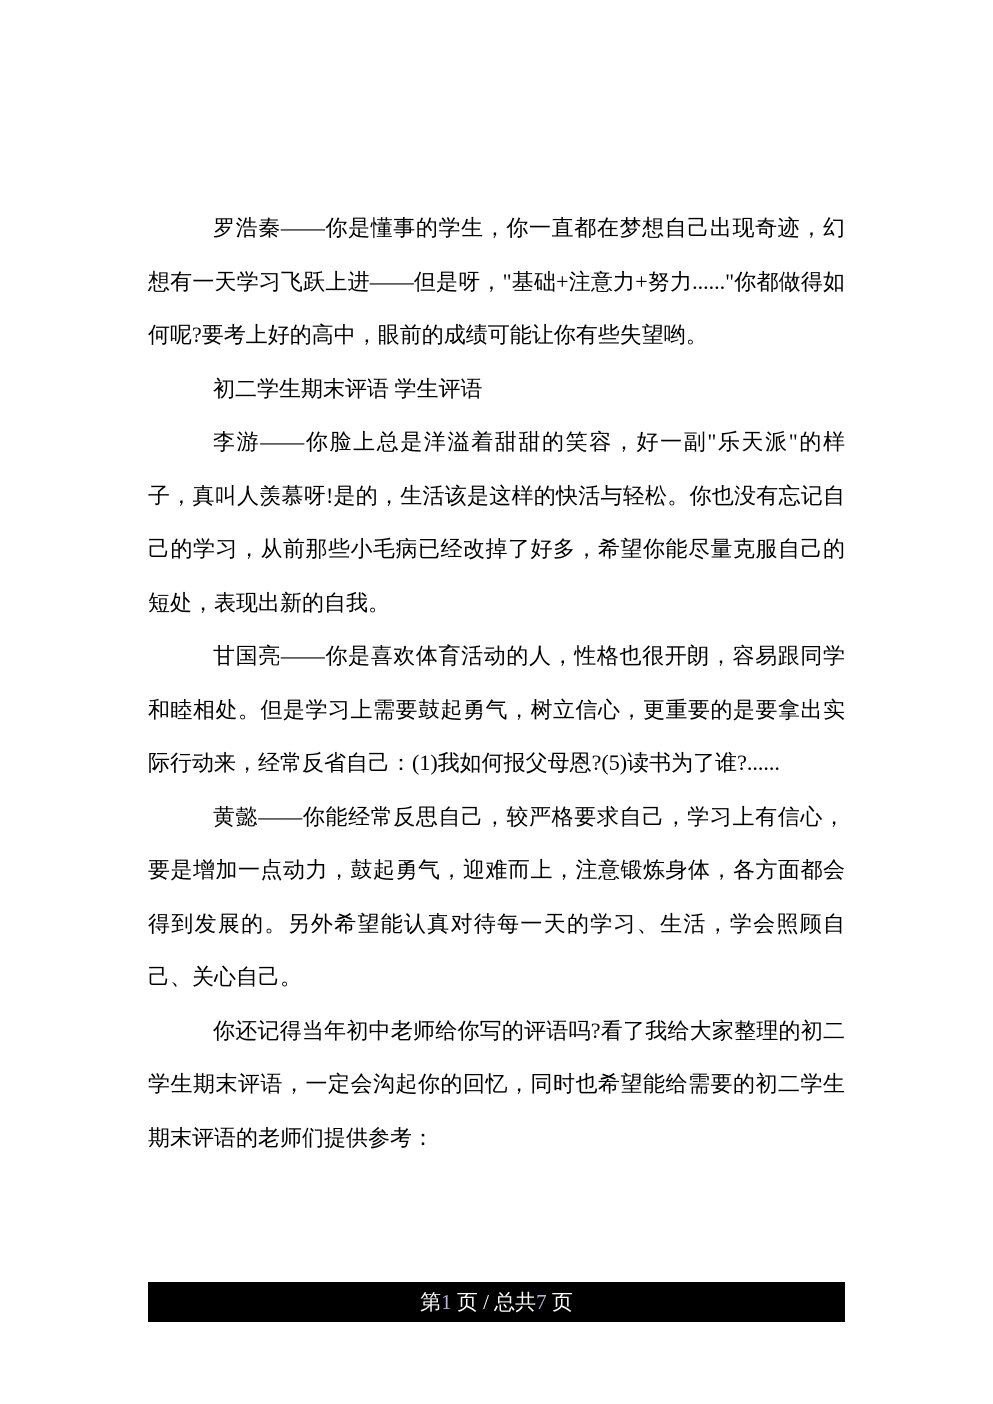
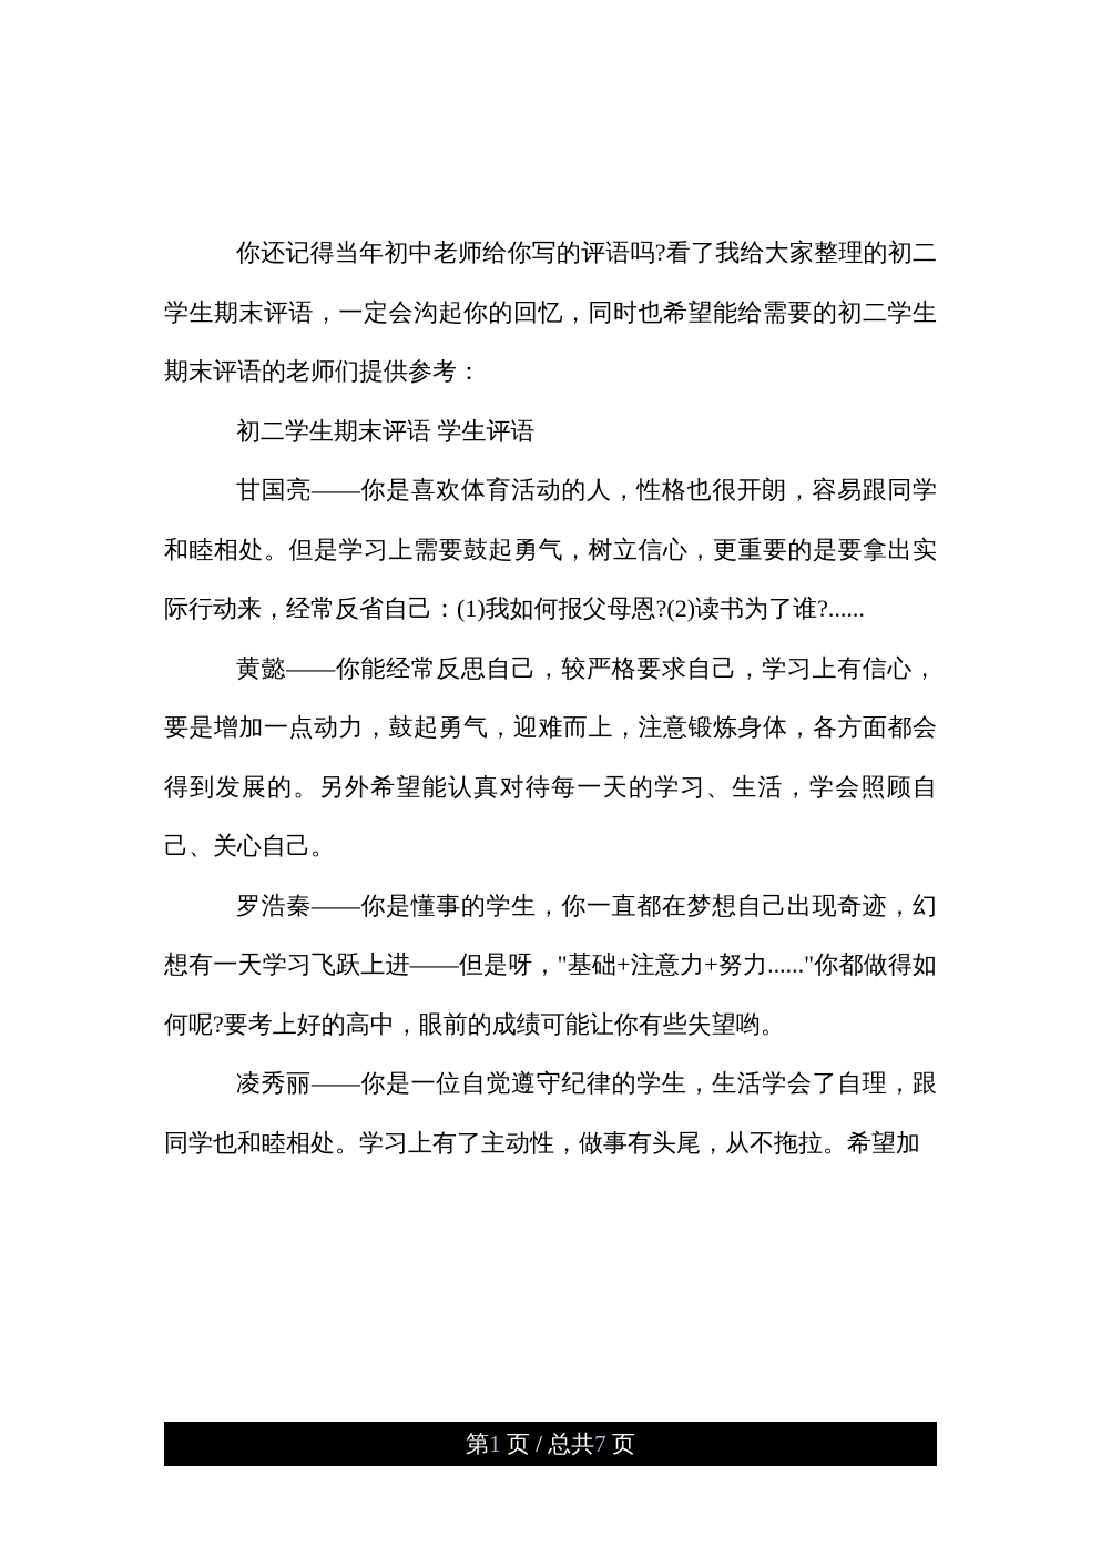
- 罗浩秦——你是懂事的学生，你一直都在梦想自己出现奇迹，幻想有一天学习飞跃上进——但是呀，"基础+注意力+努力......"你都做得如何呢?要考上好的高中，眼前的成绩可能让你有些失望哟。
+ 你还记得当年初中老师给你写的评语吗?看了我给大家整理的初二学生期末评语，一定会沟起你的回忆，同时也希望能给需要的初二学生期末评语的老师们提供参考：
  初二学生期末评语 学生评语
- 李游——你脸上总是洋溢着甜甜的笑容，好一副"乐天派"的样子，真叫人羡慕呀!是的，生活该是这样的快活与轻松。你也没有忘记自己的学习，从前那些小毛病已经改掉了好多，希望你能尽量克服自己的短处，表现出新的自我。
- 甘国亮——你是喜欢体育活动的人，性格也很开朗，容易跟同学和睦相处。但是学习上需要鼓起勇气，树立信心，更重要的是要拿出实际行动来，经常反省自己：(1)我如何报父母恩?(5)读书为了谁?......
+ 甘国亮——你是喜欢体育活动的人，性格也很开朗，容易跟同学和睦相处。但是学习上需要鼓起勇气，树立信心，更重要的是要拿出实际行动来，经常反省自己：(1)我如何报父母恩?(2)读书为了谁?......
  黄懿——你能经常反思自己，较严格要求自己，学习上有信心，要是增加一点动力，鼓起勇气，迎难而上，注意锻炼身体，各方面都会得到发展的。另外希望能认真对待每一天的学习、生活，学会照顾自己、关心自己。
- 你还记得当年初中老师给你写的评语吗?看了我给大家整理的初二学生期末评语，一定会沟起你的回忆，同时也希望能给需要的初二学生期末评语的老师们提供参考：
+ 罗浩秦——你是懂事的学生，你一直都在梦想自己出现奇迹，幻想有一天学习飞跃上进——但是呀，"基础+注意力+努力......"你都做得如何呢?要考上好的高中，眼前的成绩可能让你有些失望哟。
+ 凌秀丽——你是一位自觉遵守纪律的学生，生活学会了自理，跟同学也和睦相处。学习上有了主动性，做事有头尾，从不拖拉。希望加
  第1 页 / 总共7 页
